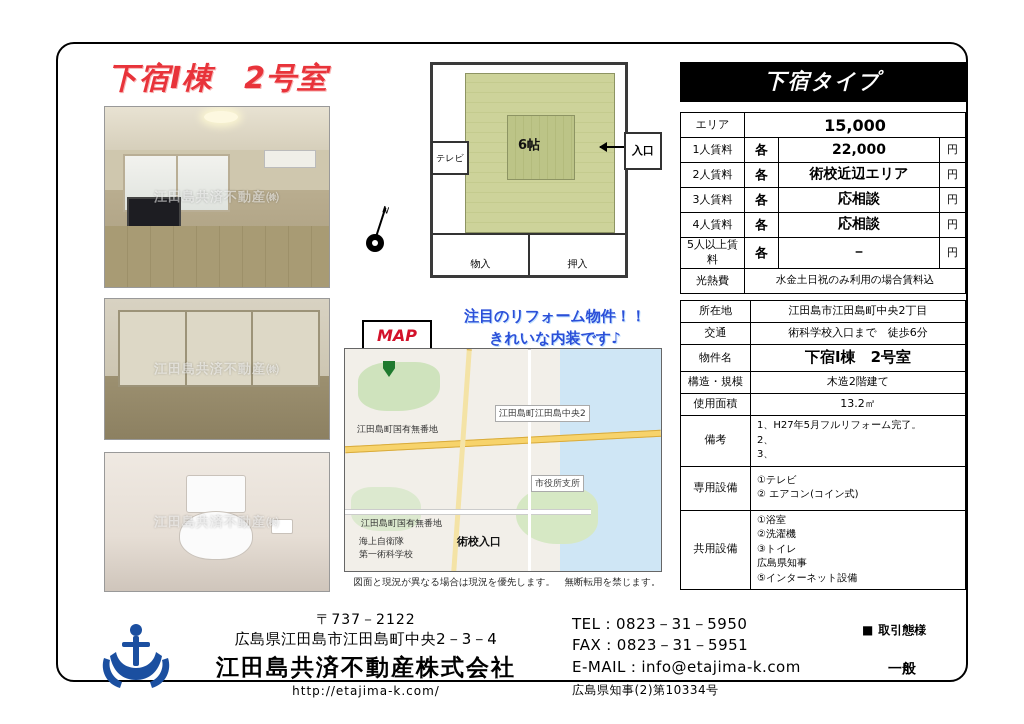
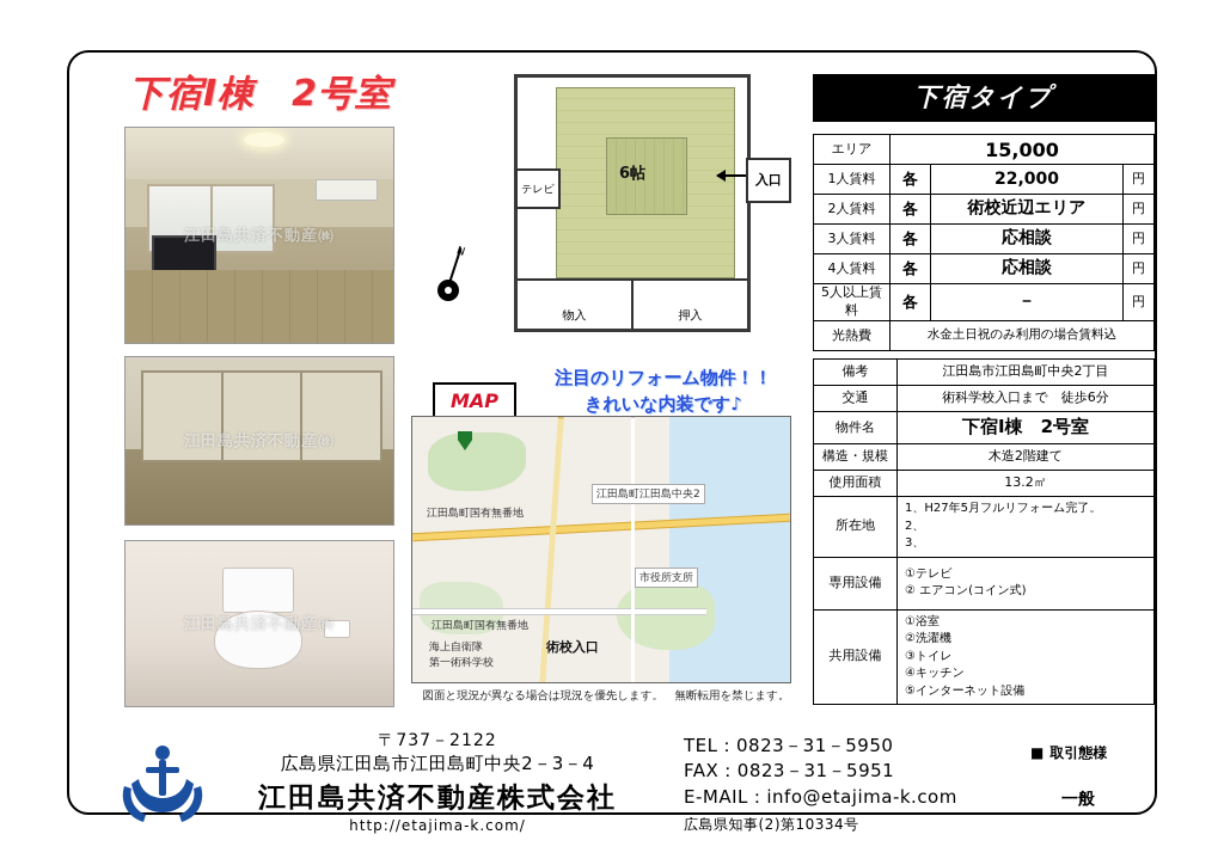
  下宿I棟 2号室
  江田島共済不動産㈱
  江田島共済不動産㈱
  江田島共済不動産㈱
  6帖
  テレビ
  物入
  押入
  入口
  注目のリフォーム物件！！
  きれいな内装です♪
  MAP
  江田島町江田島中央2
  江田島町国有無番地
  江田島町国有無番地
  海上自衛隊
  第一術科学校
  術校入口
  市役所支所
  図面と現況が異なる場合は現況を優先します。 無断転用を禁じます。
  下宿タイプ
  エリア	15,000
  1人賃料	各	22,000	円
  2人賃料	各	術校近辺エリア	円
  3人賃料	各	応相談	円
  4人賃料	各	応相談	円
  5人以上賃料	各	－	円
  光熱費	水金土日祝のみ利用の場合賃料込
- 所在地	江田島市江田島町中央2丁目
+ 備考	江田島市江田島町中央2丁目
  交通	術科学校入口まで 徒歩6分
  物件名	下宿I棟 2号室
  構造・規模	木造2階建て
  使用面積	13.2㎡
- 備考	1、H27年5月フルリフォーム完了。 2、 3、
+ 所在地	1、H27年5月フルリフォーム完了。 2、 3、
  専用設備	①テレビ ② エアコン(コイン式)
- 共用設備	①浴室 ②洗濯機 ③トイレ 広島県知事 ⑤インターネット設備
+ 共用設備	①浴室 ②洗濯機 ③トイレ ④キッチン ⑤インターネット設備
  〒737－2122
  広島県江田島市江田島町中央2－3－4
  江田島共済不動産株式会社
  http://etajima-k.com/
  TEL：0823－31－5950
  FAX：0823－31－5951
  E-MAIL：info@etajima-k.com
  広島県知事(2)第10334号
  ■ 取引態様
  一般
